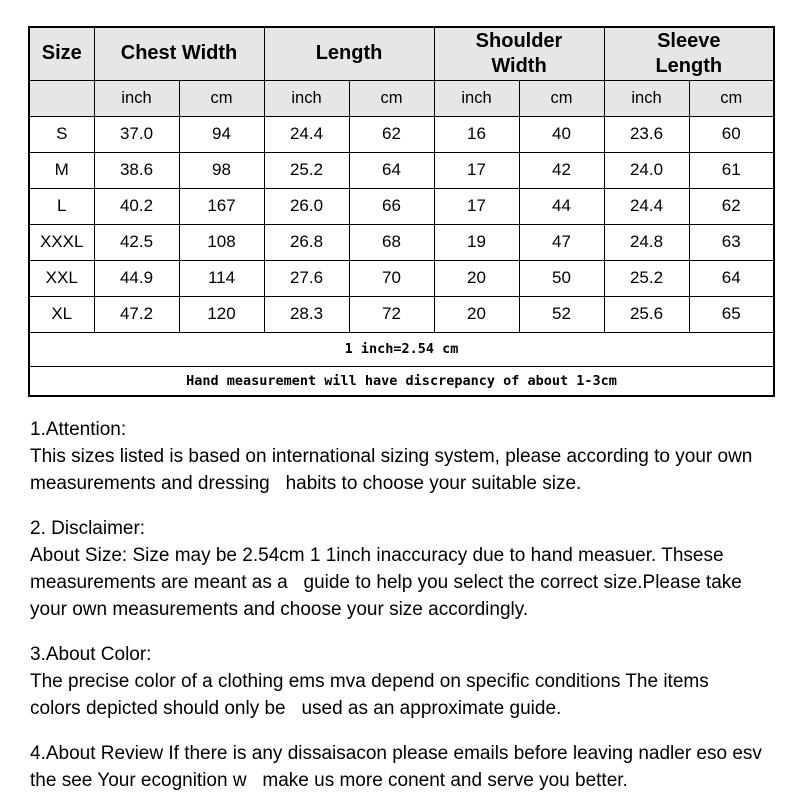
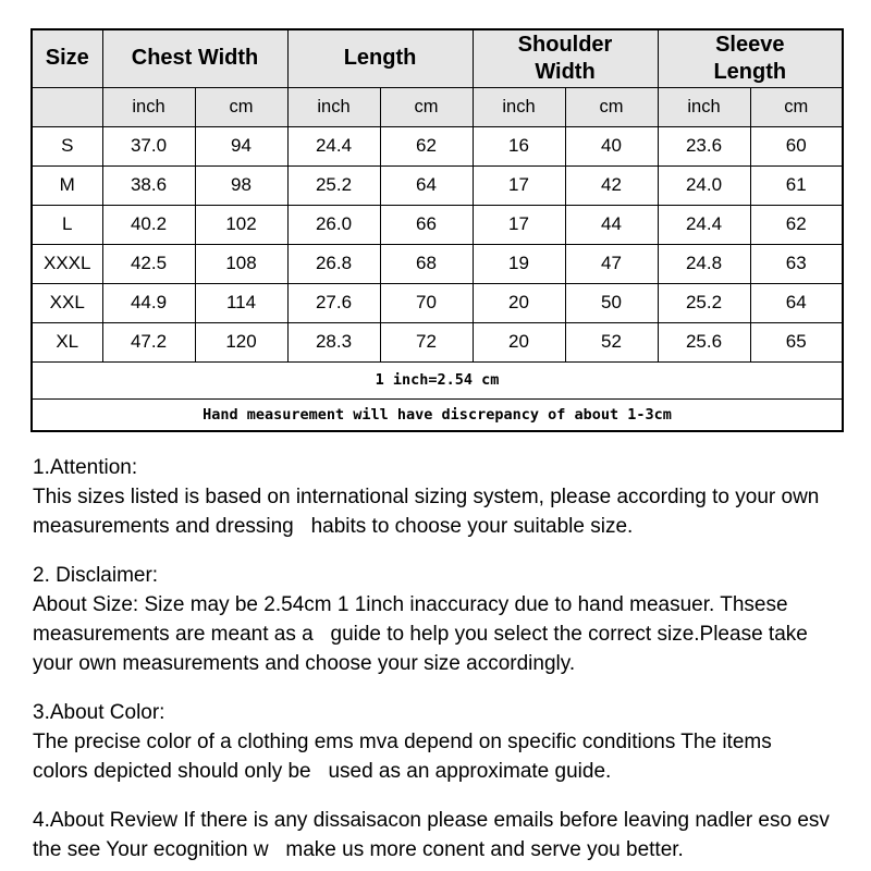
  Size	Chest Width	Length	Shoulder Width	Sleeve Length
  	inch	cm	inch	cm	inch	cm	inch	cm
  S	37.0	94	24.4	62	16	40	23.6	60
  M	38.6	98	25.2	64	17	42	24.0	61
- L	40.2	167	26.0	66	17	44	24.4	62
+ L	40.2	102	26.0	66	17	44	24.4	62
  XXXL	42.5	108	26.8	68	19	47	24.8	63
  XXL	44.9	114	27.6	70	20	50	25.2	64
  XL	47.2	120	28.3	72	20	52	25.6	65
  1 inch=2.54 cm
  Hand measurement will have discrepancy of about 1-3cm
  1.Attention:
  This sizes listed is based on international sizing system, please according to your own
  measurements and dressing habits to choose your suitable size.
  2. Disclaimer:
  About Size: Size may be 2.54cm 1 1inch inaccuracy due to hand measuer. Thsese
  measurements are meant as a guide to help you select the correct size.Please take
  your own measurements and choose your size accordingly.
  3.About Color:
  The precise color of a clothing ems mva depend on specific conditions The items
  colors depicted should only be used as an approximate guide.
  4.About Review If there is any dissaisacon please emails before leaving nadler eso esv
  the see Your ecognition w make us more conent and serve you better.
